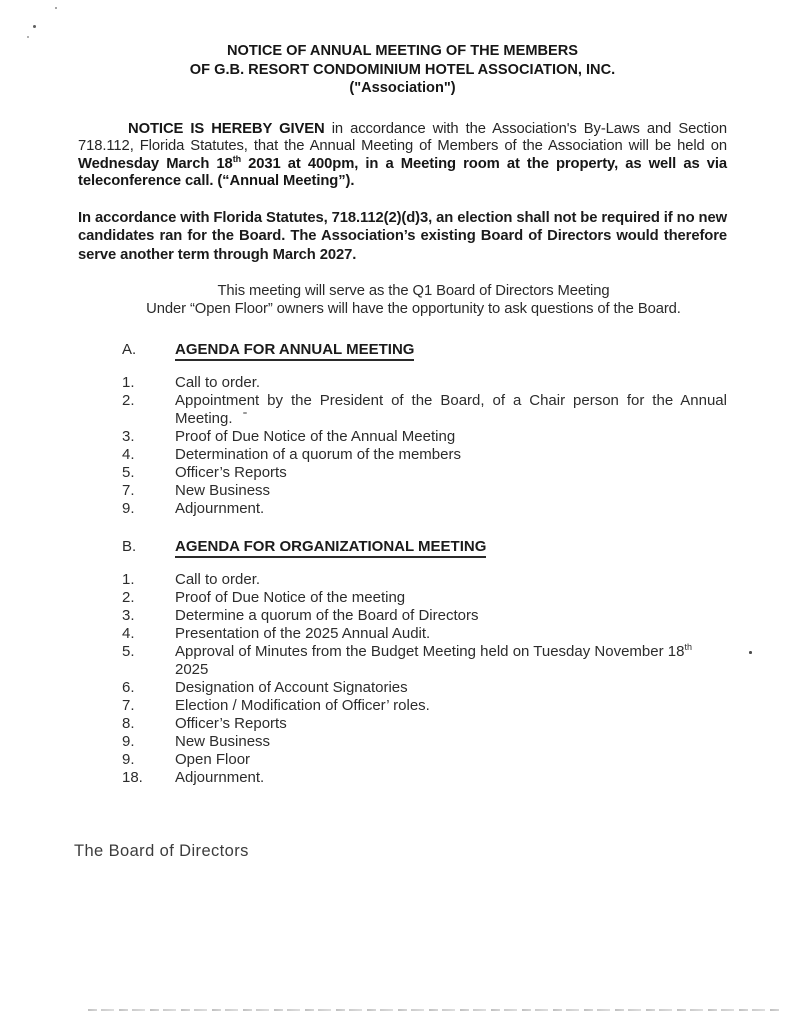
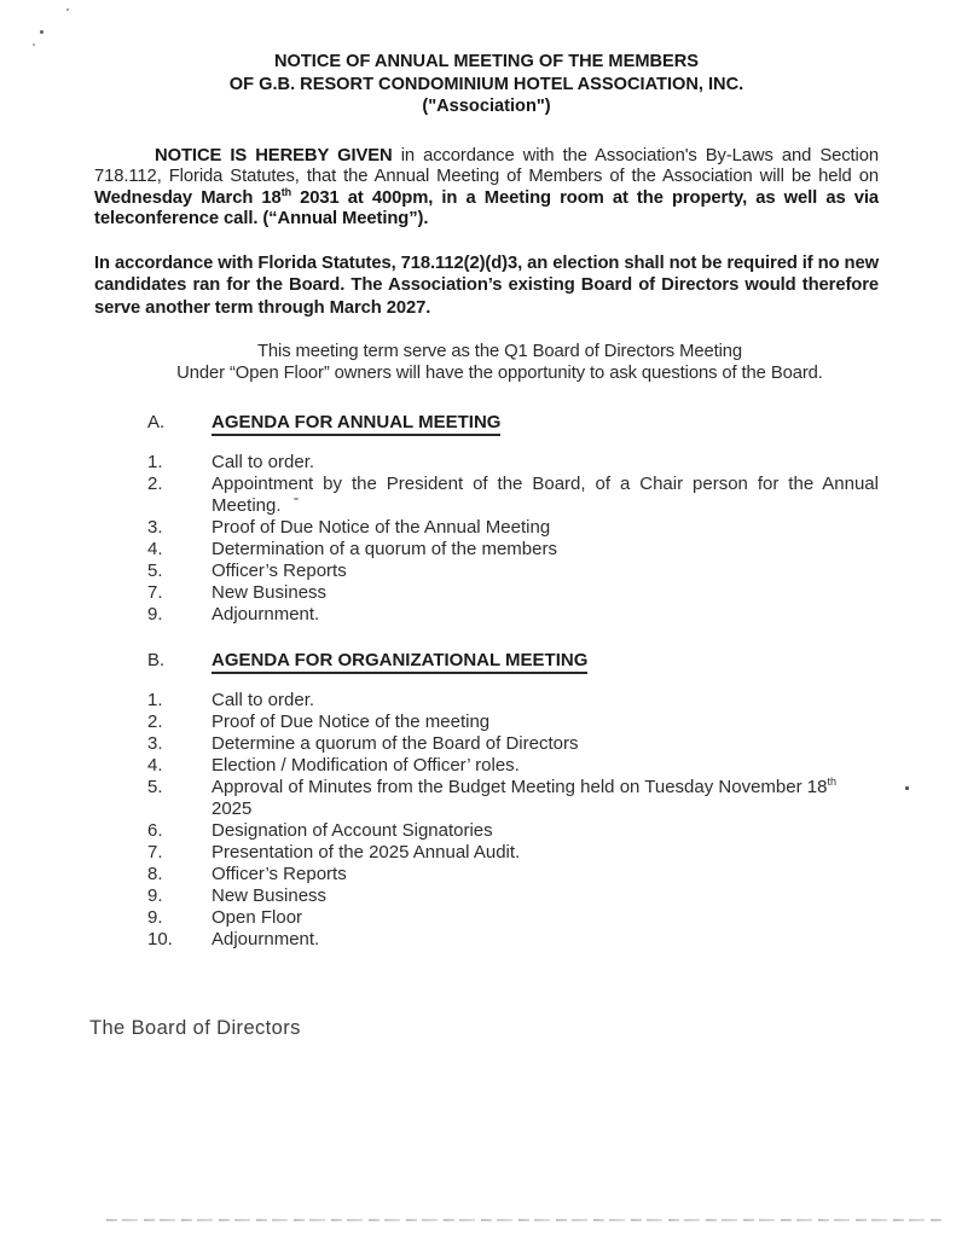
  NOTICE OF ANNUAL MEETING OF THE MEMBERS
  OF G.B. RESORT CONDOMINIUM HOTEL ASSOCIATION, INC.
  ("Association")
  NOTICE IS HEREBY GIVEN in accordance with the Association's By-Laws and Section 718.112, Florida Statutes, that the Annual Meeting of Members of the Association will be held on Wednesday March 18th 2031 at 400pm, in a Meeting room at the property, as well as via teleconference call. (“Annual Meeting”).
  In accordance with Florida Statutes, 718.112(2)(d)3, an election shall not be required if no new candidates ran for the Board. The Association’s existing Board of Directors would therefore serve another term through March 2027.
- This meeting will serve as the Q1 Board of Directors Meeting
+ This meeting term serve as the Q1 Board of Directors Meeting
  Under “Open Floor” owners will have the opportunity to ask questions of the Board.
  A.
  AGENDA FOR ANNUAL MEETING
  1.
  Call to order.
  2.
  Appointment by the President of the Board, of a Chair person for the Annual Meeting.
  3.
  Proof of Due Notice of the Annual Meeting
  4.
  Determination of a quorum of the members
  5.
  Officer’s Reports
  7.
  New Business
  9.
  Adjournment.
  B.
  AGENDA FOR ORGANIZATIONAL MEETING
  1.
  Call to order.
  2.
  Proof of Due Notice of the meeting
  3.
  Determine a quorum of the Board of Directors
  4.
- Presentation of the 2025 Annual Audit.
+ Election / Modification of Officer’ roles.
  5.
  Approval of Minutes from the Budget Meeting held on Tuesday November 18th 2025
  6.
  Designation of Account Signatories
  7.
- Election / Modification of Officer’ roles.
+ Presentation of the 2025 Annual Audit.
  8.
  Officer’s Reports
  9.
  New Business
  9.
  Open Floor
- 18.
+ 10.
  Adjournment.
  The Board of Directors
